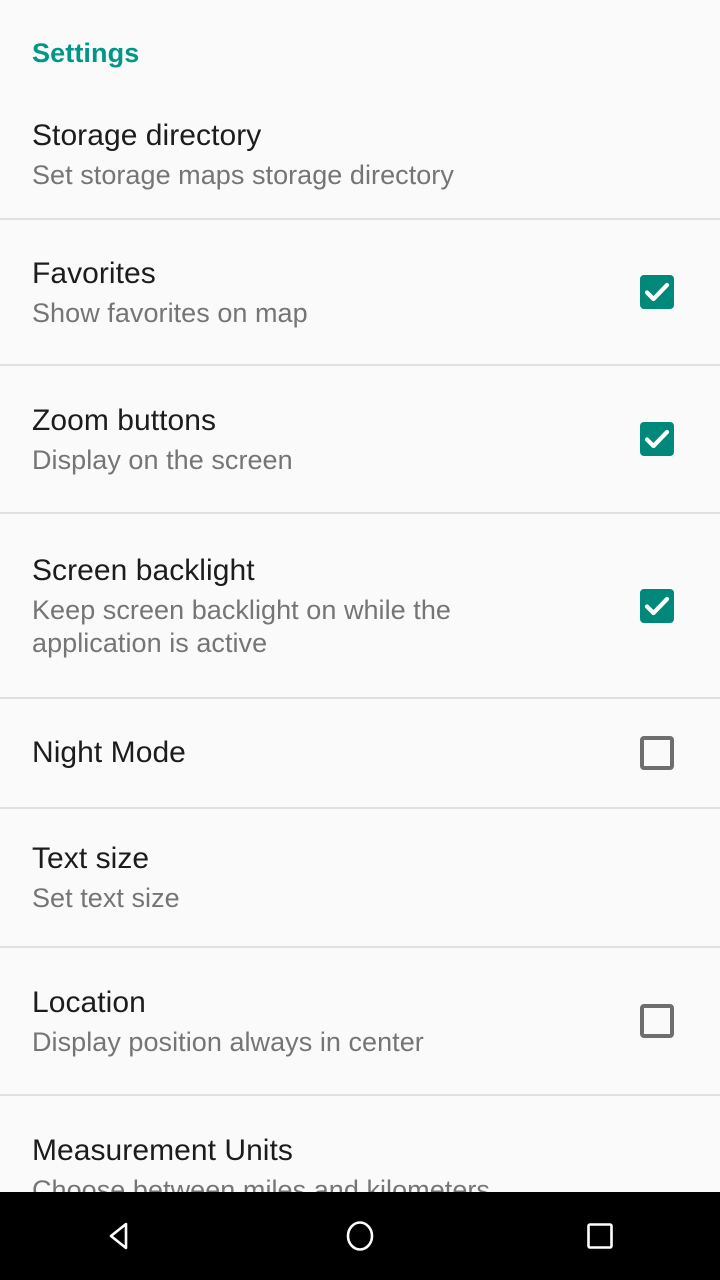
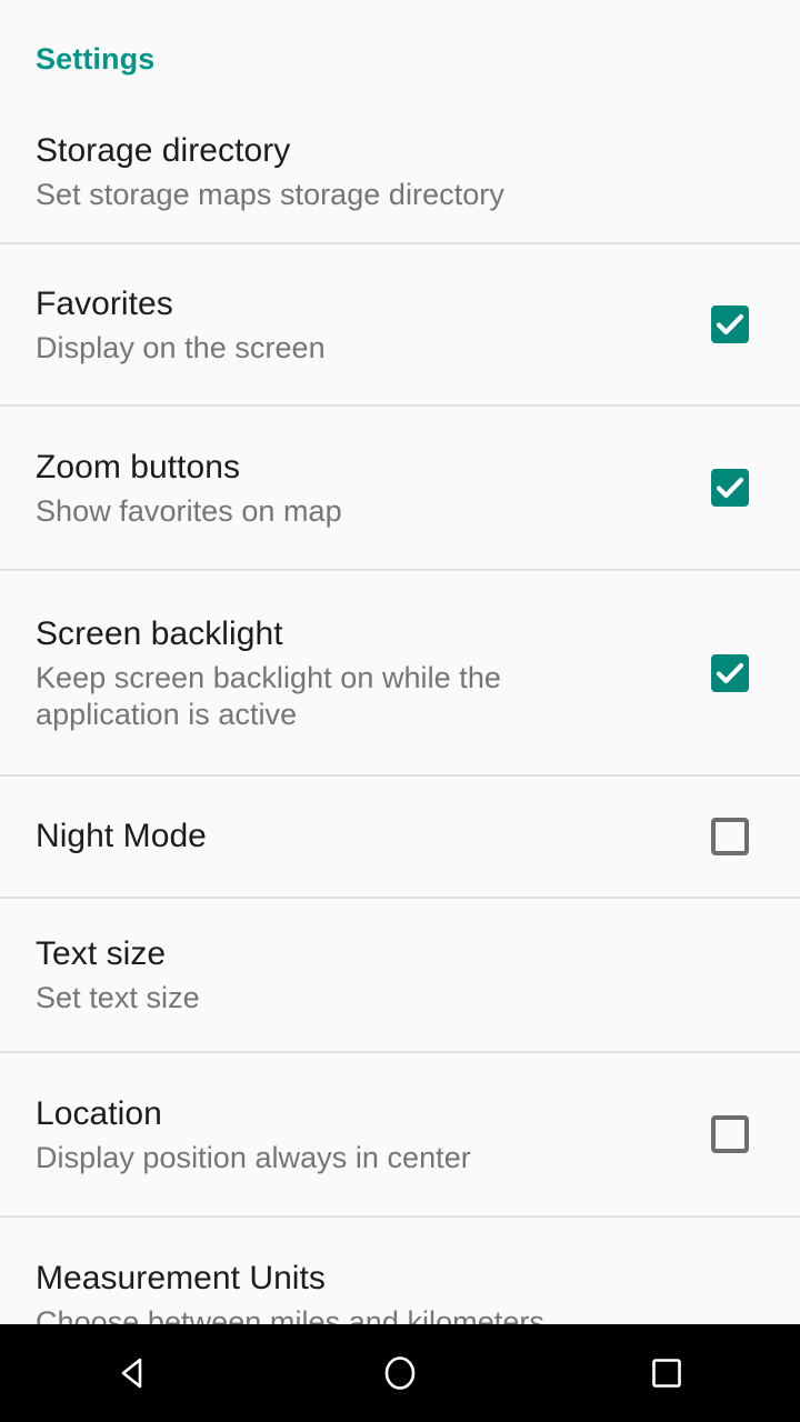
  Settings
  Storage directory
  Set storage maps storage directory
  Favorites
- Show favorites on map
+ Display on the screen
  Zoom buttons
- Display on the screen
+ Show favorites on map
  Screen backlight
  Keep screen backlight on while the application is active
  Night Mode
  Text size
  Set text size
  Location
  Display position always in center
  Measurement Units
  Choose between miles and kilometers
